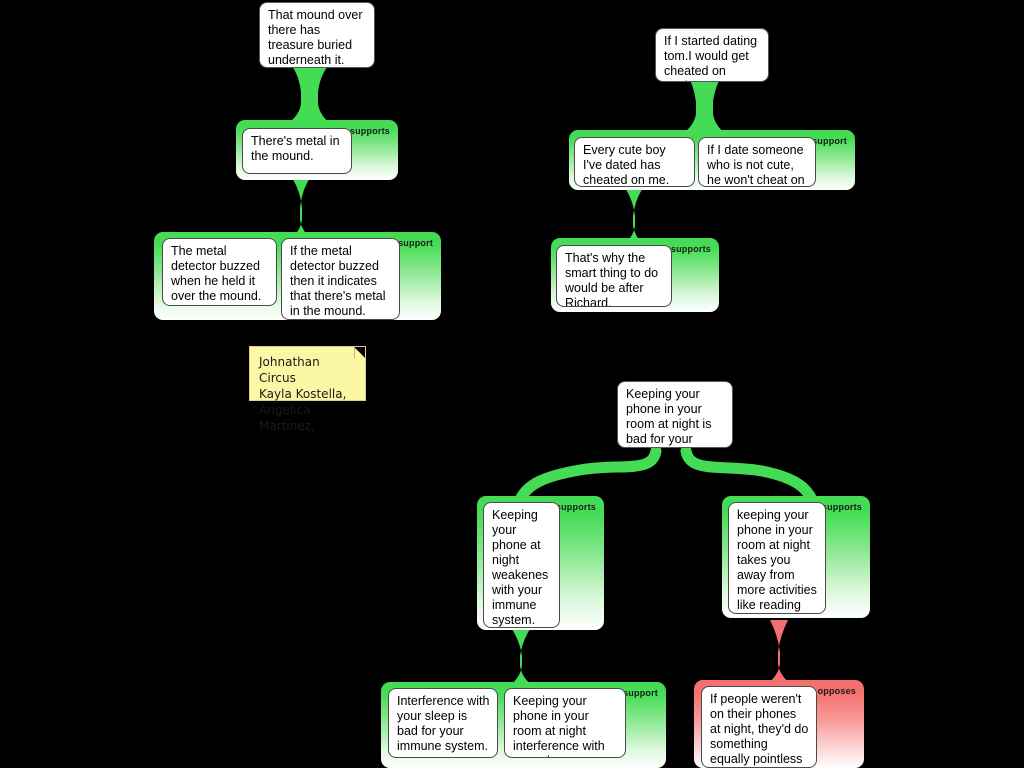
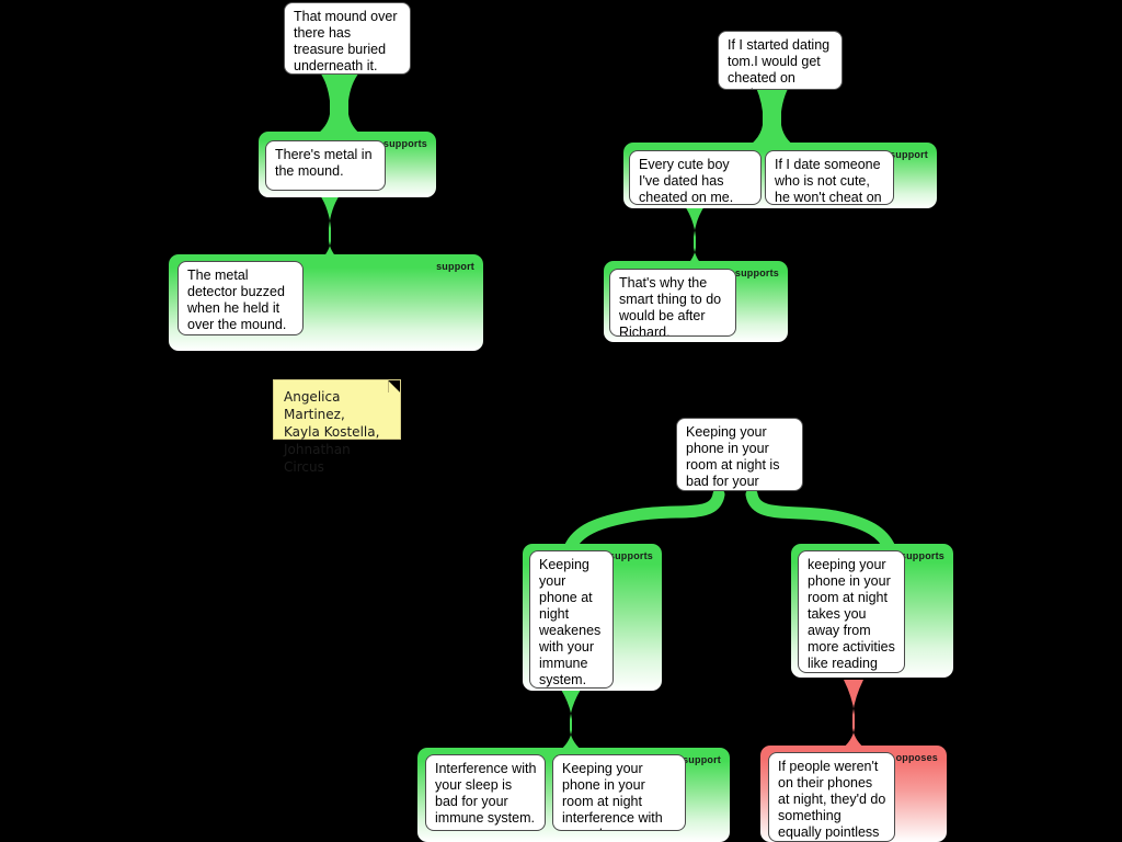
  That mound over there has treasure buried underneath it.
  supports
  There's metal in the mound.
  support
  The metal detector buzzed when he held it over the mound.
- If the metal detector buzzed then it indicates that there's metal in the mound.
  If I started dating tom.I would get cheated on
  upport
  Every cute boy I've dated has cheated on me.
  If I date someone who is not cute, he won't cheat on
  supports
  That's why the smart thing to do would be after Richard.
- Johnathan Circus
+ Angelica Martinez,
  Kayla Kostella,
- Angelica Martinez,
+ Johnathan Circus
  Keeping your phone in your room at night is bad for your
  upports
  Keeping your phone at night weakenes with your immune system.
  upports
  keeping your phone in your room at night takes you away from more activities like reading
  upport
  Interference with your sleep is bad for your immune system.
  Keeping your phone in your room at night interference with
  opposes
  If people weren't on their phones at night, they'd do something equally pointless
